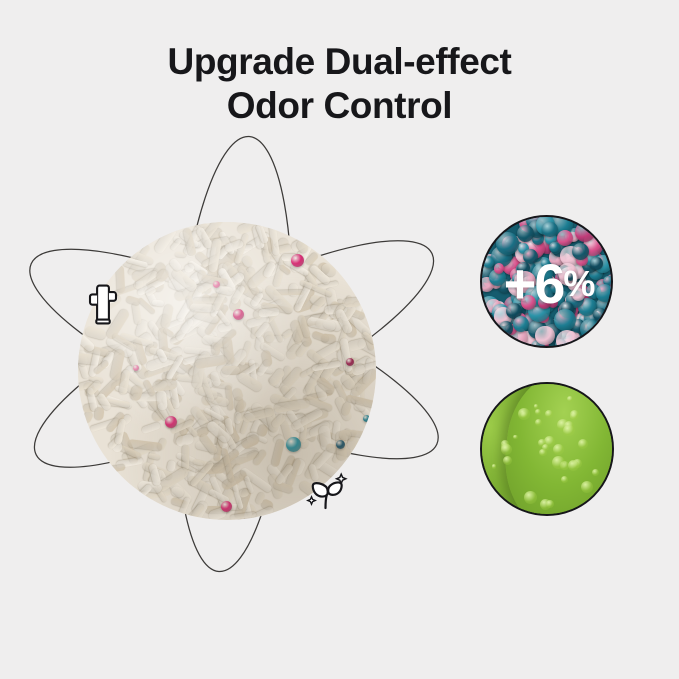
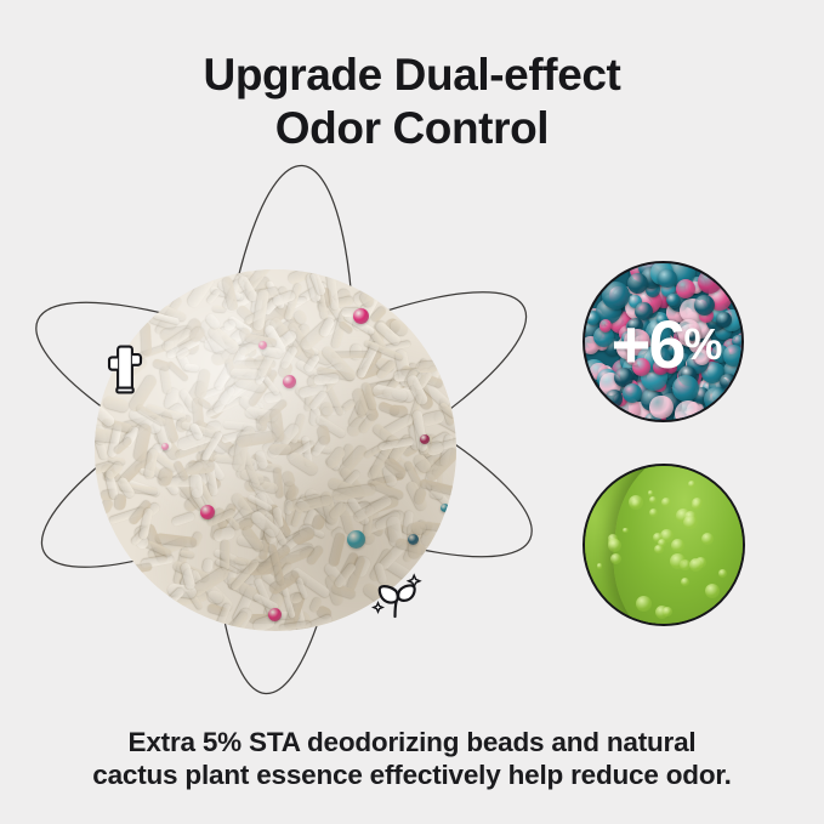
  Upgrade Dual-effect
  Odor Control
  +6
  %
+ Extra 5% STA deodorizing beads and natural
+ cactus plant essence effectively help reduce odor.
